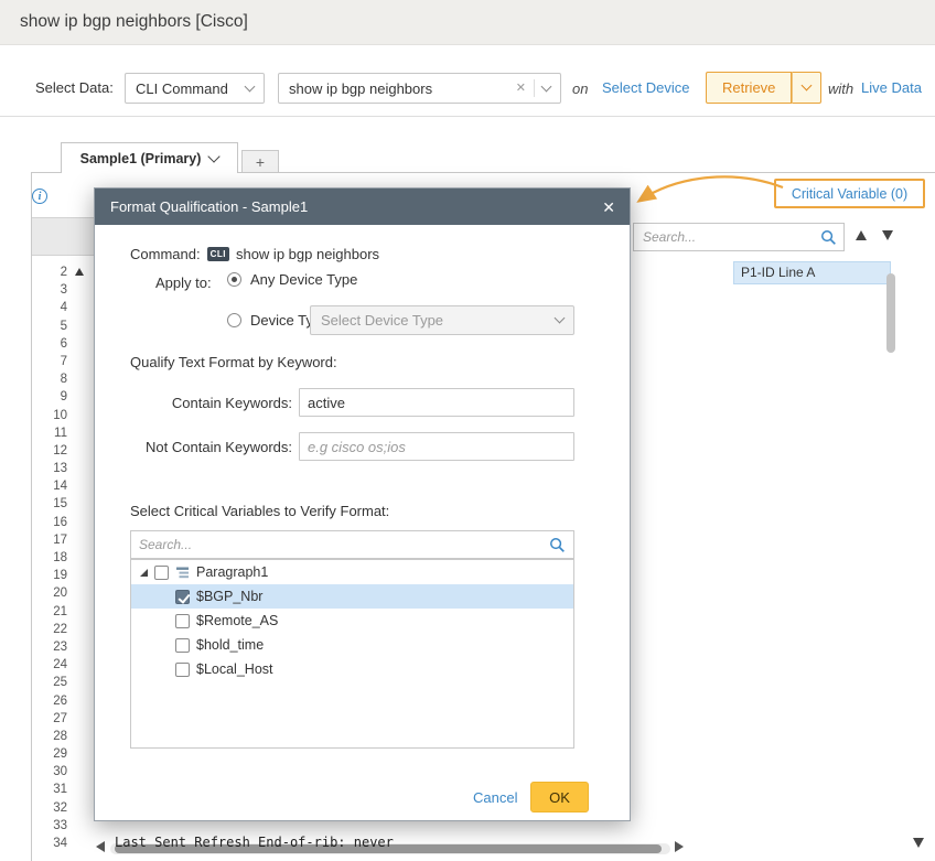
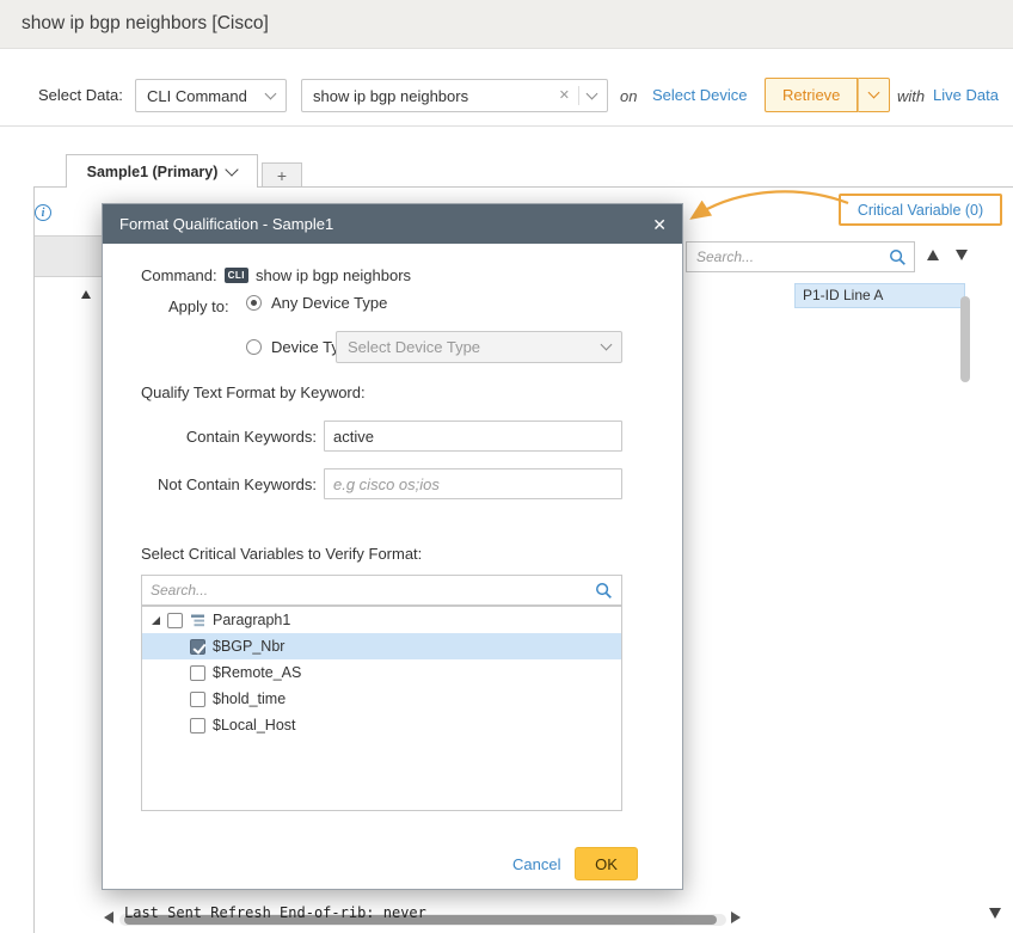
  show ip bgp neighbors [Cisco]
  Select Data:
  CLI Command
  show ip bgp neighbors
  ✕
  on
  Select Device
  Retrieve
  with
  Live Data
  Sample1 (Primary)
  +
  i
- 2
- 3
- 4
- 5
- 6
- 7
- 8
- 9
- 10
- 11
- 12
- 13
- 14
- 15
- 16
- 17
- 18
- 19
- 20
- 21
- 22
- 23
- 24
- 25
- 26
- 27
- 28
- 29
- 30
- 31
- 32
- 33
- 34
  Last Sent Refresh End-of-rib: never
  Search...
  P1-ID Line A
  Critical Variable (0)
  Format Qualification - Sample1
  ✕
  Command:
  CLI
  show ip bgp neighbors
  Apply to:
  Any Device Type
  Select Device Type
  Qualify Text Format by Keyword:
  Contain Keywords:
  active
  Not Contain Keywords:
  e.g cisco os;ios
  Select Critical Variables to Verify Format:
  Search...
  Paragraph1
  $BGP_Nbr
  $Remote_AS
  $hold_time
  $Local_Host
  Cancel
  OK
